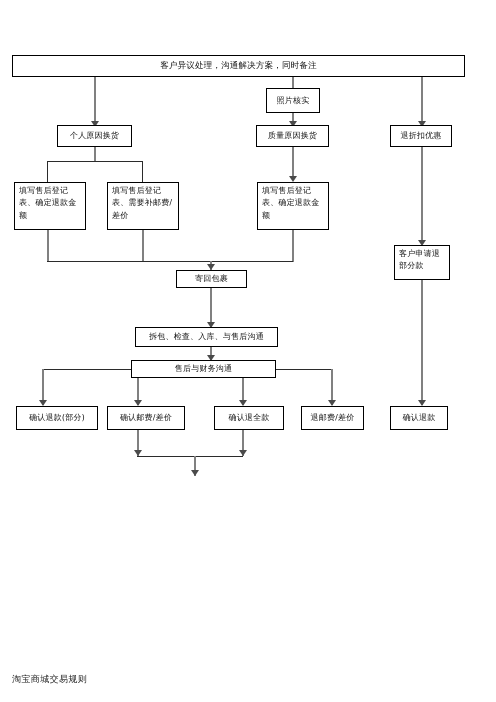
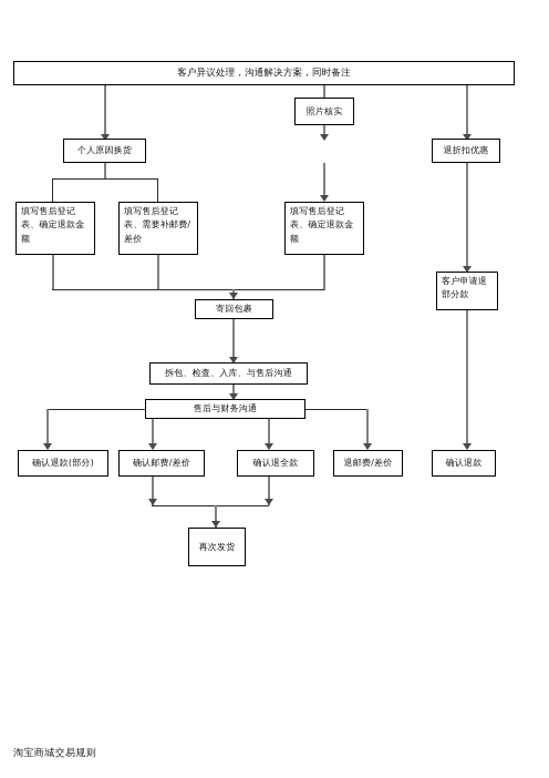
  客户异议处理，沟通解决方案，同时备注
  照片核实
  个人原因换货
- 质量原因换货
  退折扣优惠
  填写售后登记表、确定退款金额
  填写售后登记表、需要补邮费/差价
  填写售后登记表、确定退款金额
  客户申请退部分款
  寄回包裹
  拆包、检查、入库、与售后沟通
  售后与财务沟通
  确认退款(部分)
  确认邮费/差价
  确认退全款
  退邮费/差价
  确认退款
+ 再次发货
  淘宝商城交易规则
